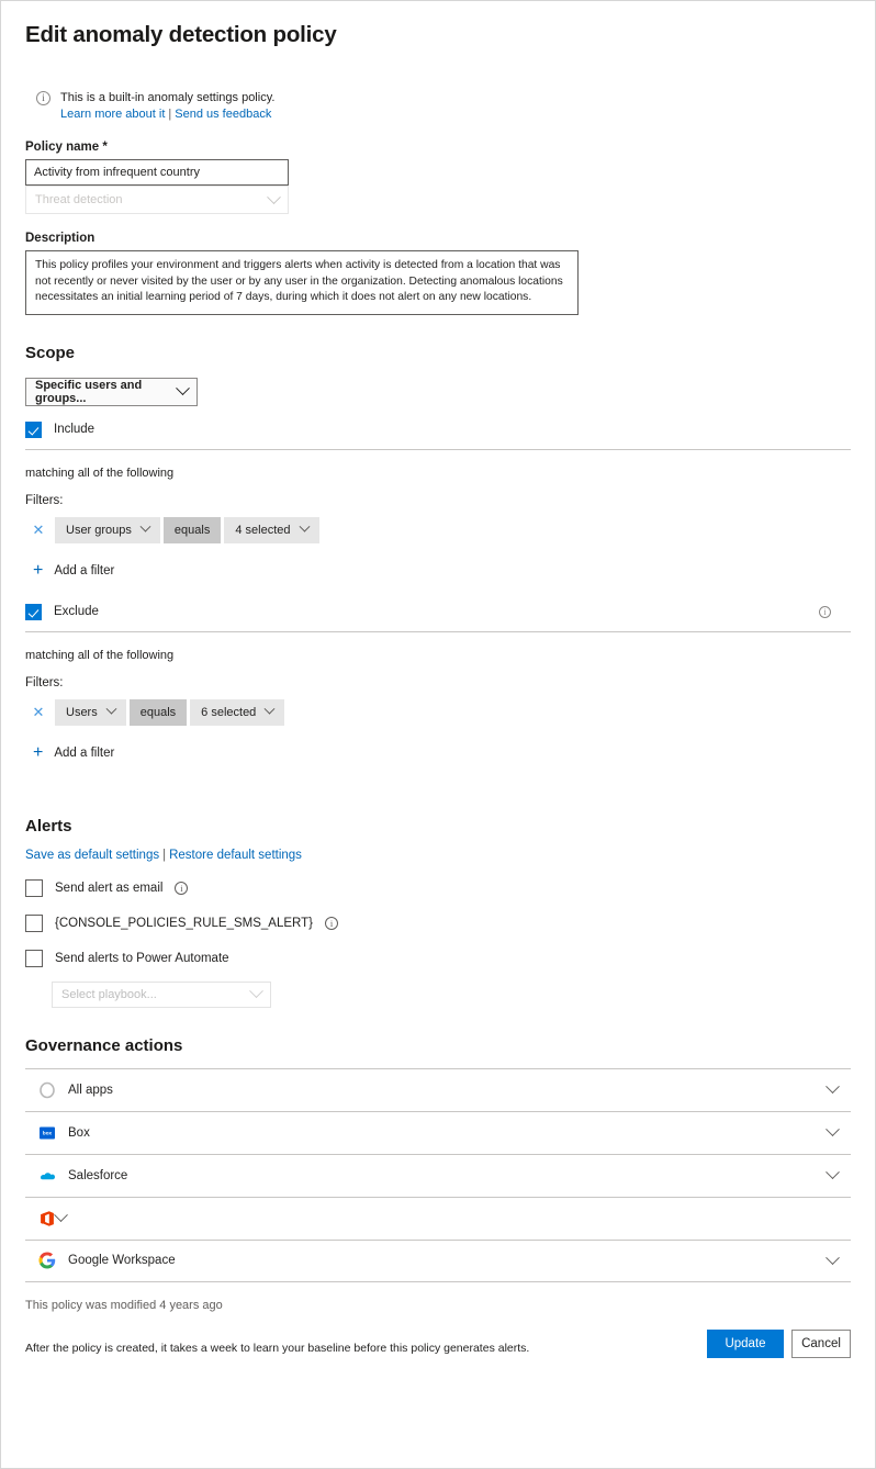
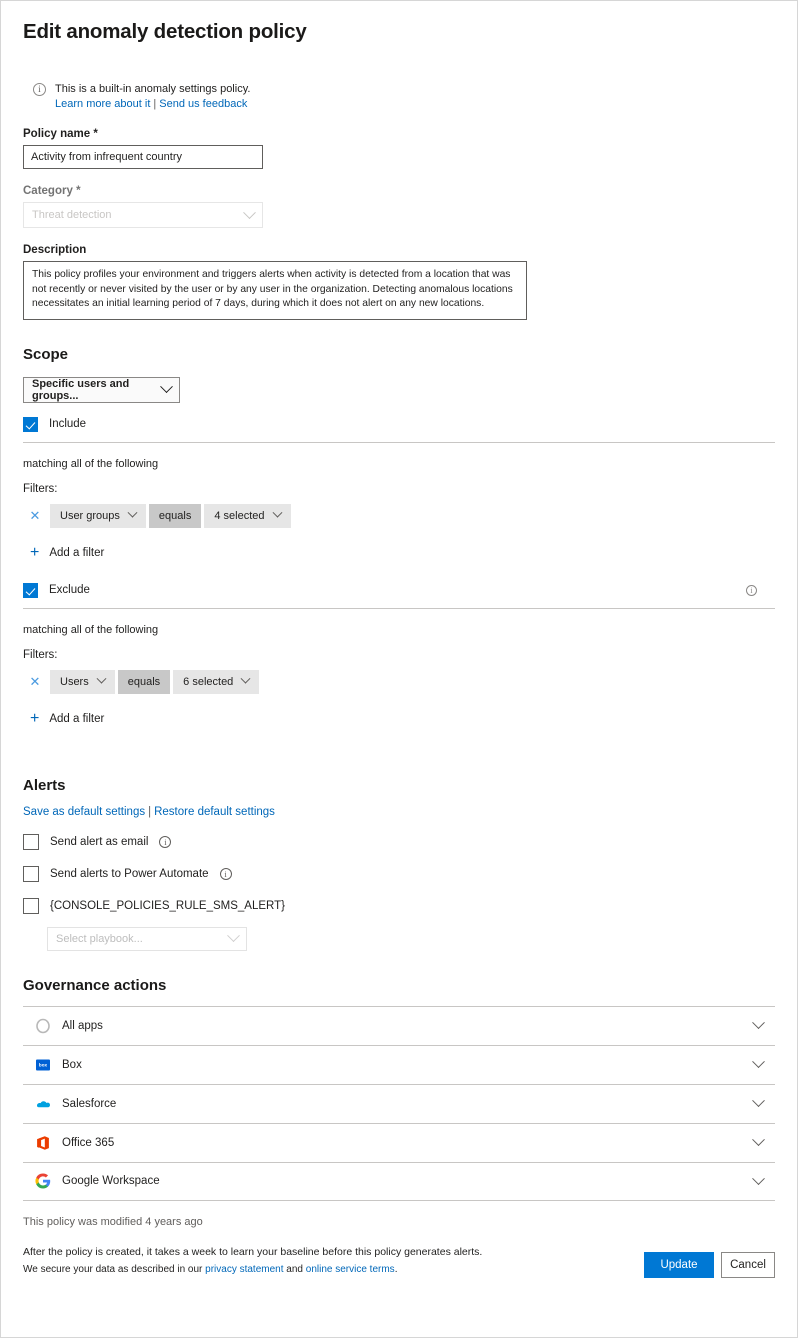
  Edit anomaly detection policy
  i
  This is a built-in anomaly settings policy.
  Learn more about it | Send us feedback
  Policy name *
  Activity from infrequent country
+ Category *
  Threat detection
  Description
  This policy profiles your environment and triggers alerts when activity is detected from a location that was not recently or never visited by the user or by any user in the organization. Detecting anomalous locations necessitates an initial learning period of 7 days, during which it does not alert on any new locations.
  Scope
  Specific users and groups...
  Include
  matching all of the following
  Filters:
  ✕
  User groups
  equals
  4 selected
  +
  Add a filter
  Exclude
  i
  matching all of the following
  Filters:
  ✕
  Users
  equals
  6 selected
  +
  Add a filter
  Alerts
  Save as default settings | Restore default settings
  Send alert as email
  i
- {CONSOLE_POLICIES_RULE_SMS_ALERT}
+ Send alerts to Power Automate
  i
- Send alerts to Power Automate
+ {CONSOLE_POLICIES_RULE_SMS_ALERT}
  Select playbook...
  Governance actions
  All apps
  Box
  Salesforce
+ Office 365
  Google Workspace
  This policy was modified 4 years ago
  After the policy is created, it takes a week to learn your baseline before this policy generates alerts.
+ We secure your data as described in our privacy statement and online service terms.
  Update
  Cancel
